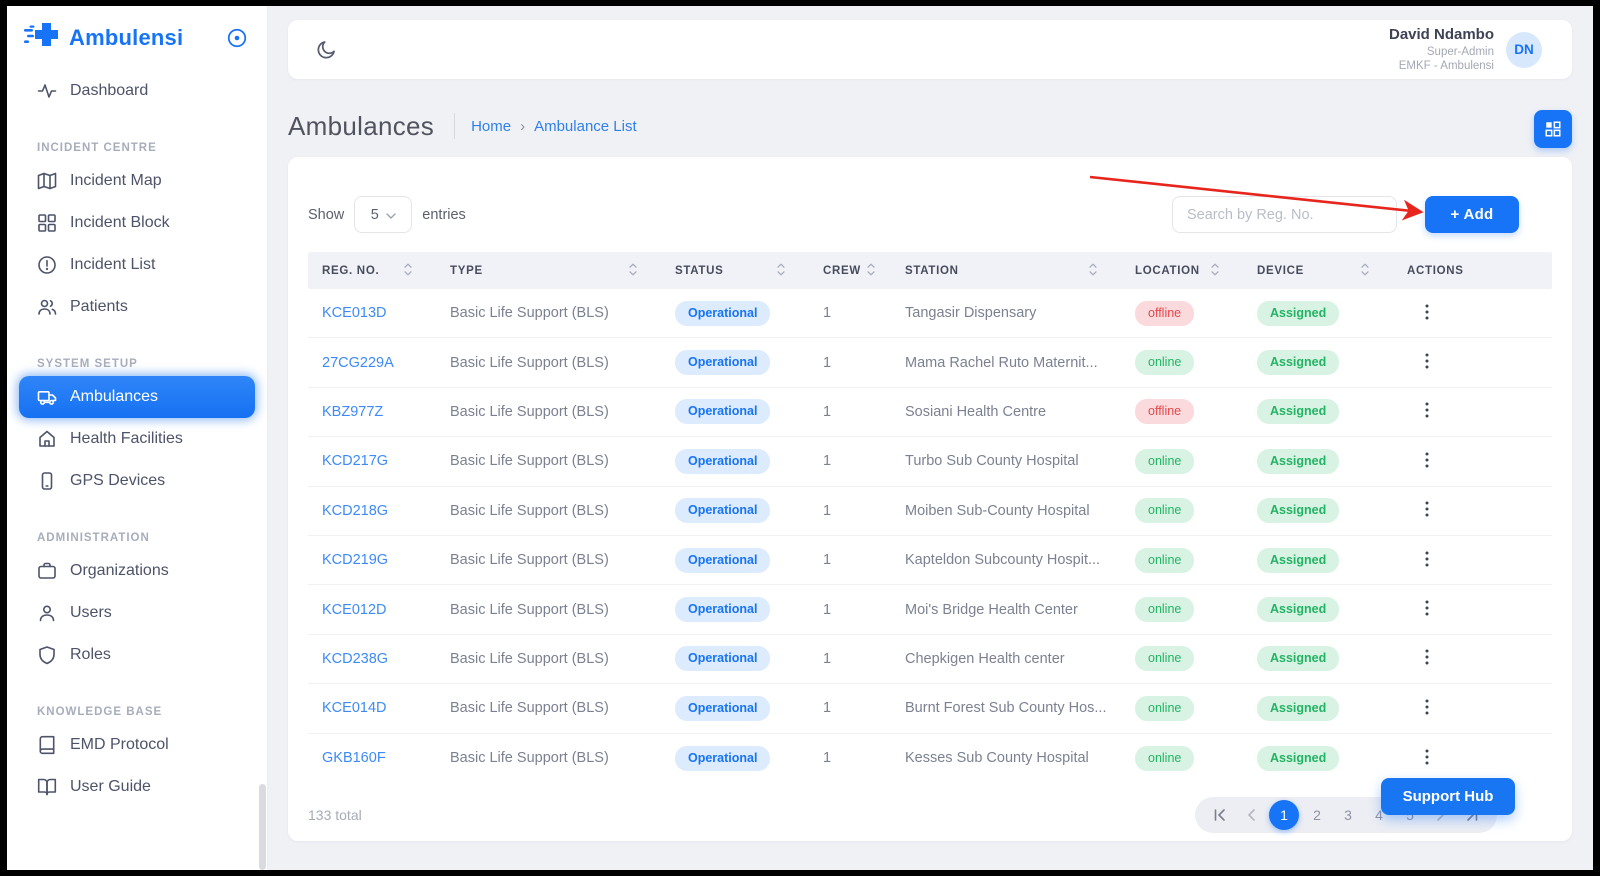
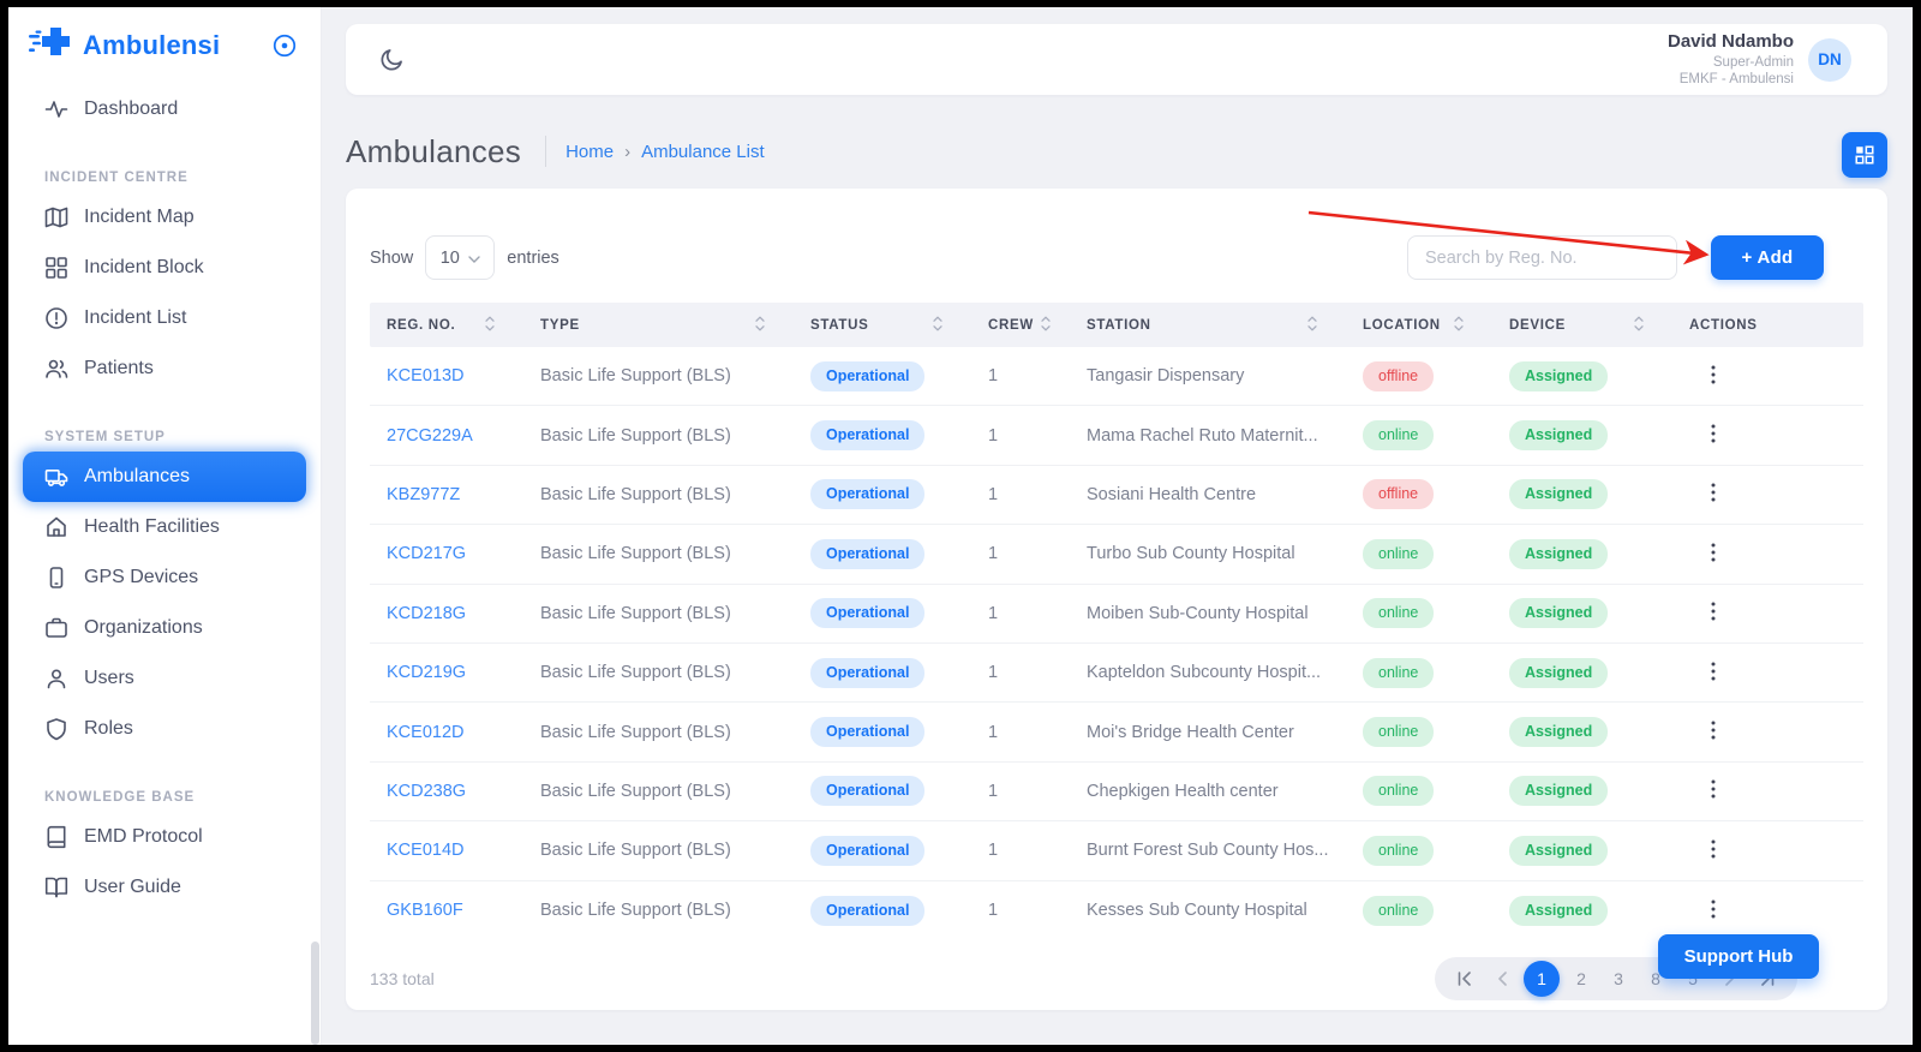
  Ambulensi
  Dashboard
  INCIDENT CENTRE
  Incident Map
  Incident Block
  Incident List
  Patients
  SYSTEM SETUP
  Ambulances
  Health Facilities
  GPS Devices
- ADMINISTRATION
  Organizations
  Users
  Roles
  KNOWLEDGE BASE
  EMD Protocol
  User Guide
  David Ndambo
  Super-Admin
  EMKF - Ambulensi
  DN
  Ambulances
  Home
  ›
  Ambulance List
  Show
- 5
+ 10
  entries
  Search by Reg. No.
  + Add
  REG. NO.
  TYPE
  STATUS
  CREW
  STATION
  LOCATION
  DEVICE
  ACTIONS
  KCE013D
  Basic Life Support (BLS)
  Operational
  1
  Tangasir Dispensary
  offline
  Assigned
  27CG229A
  Basic Life Support (BLS)
  Operational
  1
  Mama Rachel Ruto Maternit...
  online
  Assigned
  KBZ977Z
  Basic Life Support (BLS)
  Operational
  1
  Sosiani Health Centre
  offline
  Assigned
  KCD217G
  Basic Life Support (BLS)
  Operational
  1
  Turbo Sub County Hospital
  online
  Assigned
  KCD218G
  Basic Life Support (BLS)
  Operational
  1
  Moiben Sub-County Hospital
  online
  Assigned
  KCD219G
  Basic Life Support (BLS)
  Operational
  1
  Kapteldon Subcounty Hospit...
  online
  Assigned
  KCE012D
  Basic Life Support (BLS)
  Operational
  1
  Moi's Bridge Health Center
  online
  Assigned
  KCD238G
  Basic Life Support (BLS)
  Operational
  1
  Chepkigen Health center
  online
  Assigned
  KCE014D
  Basic Life Support (BLS)
  Operational
  1
  Burnt Forest Sub County Hos...
  online
  Assigned
  GKB160F
  Basic Life Support (BLS)
  Operational
  1
  Kesses Sub County Hospital
  online
  Assigned
  133 total
  1
  2
  3
- 4
+ 8
  Support Hub
